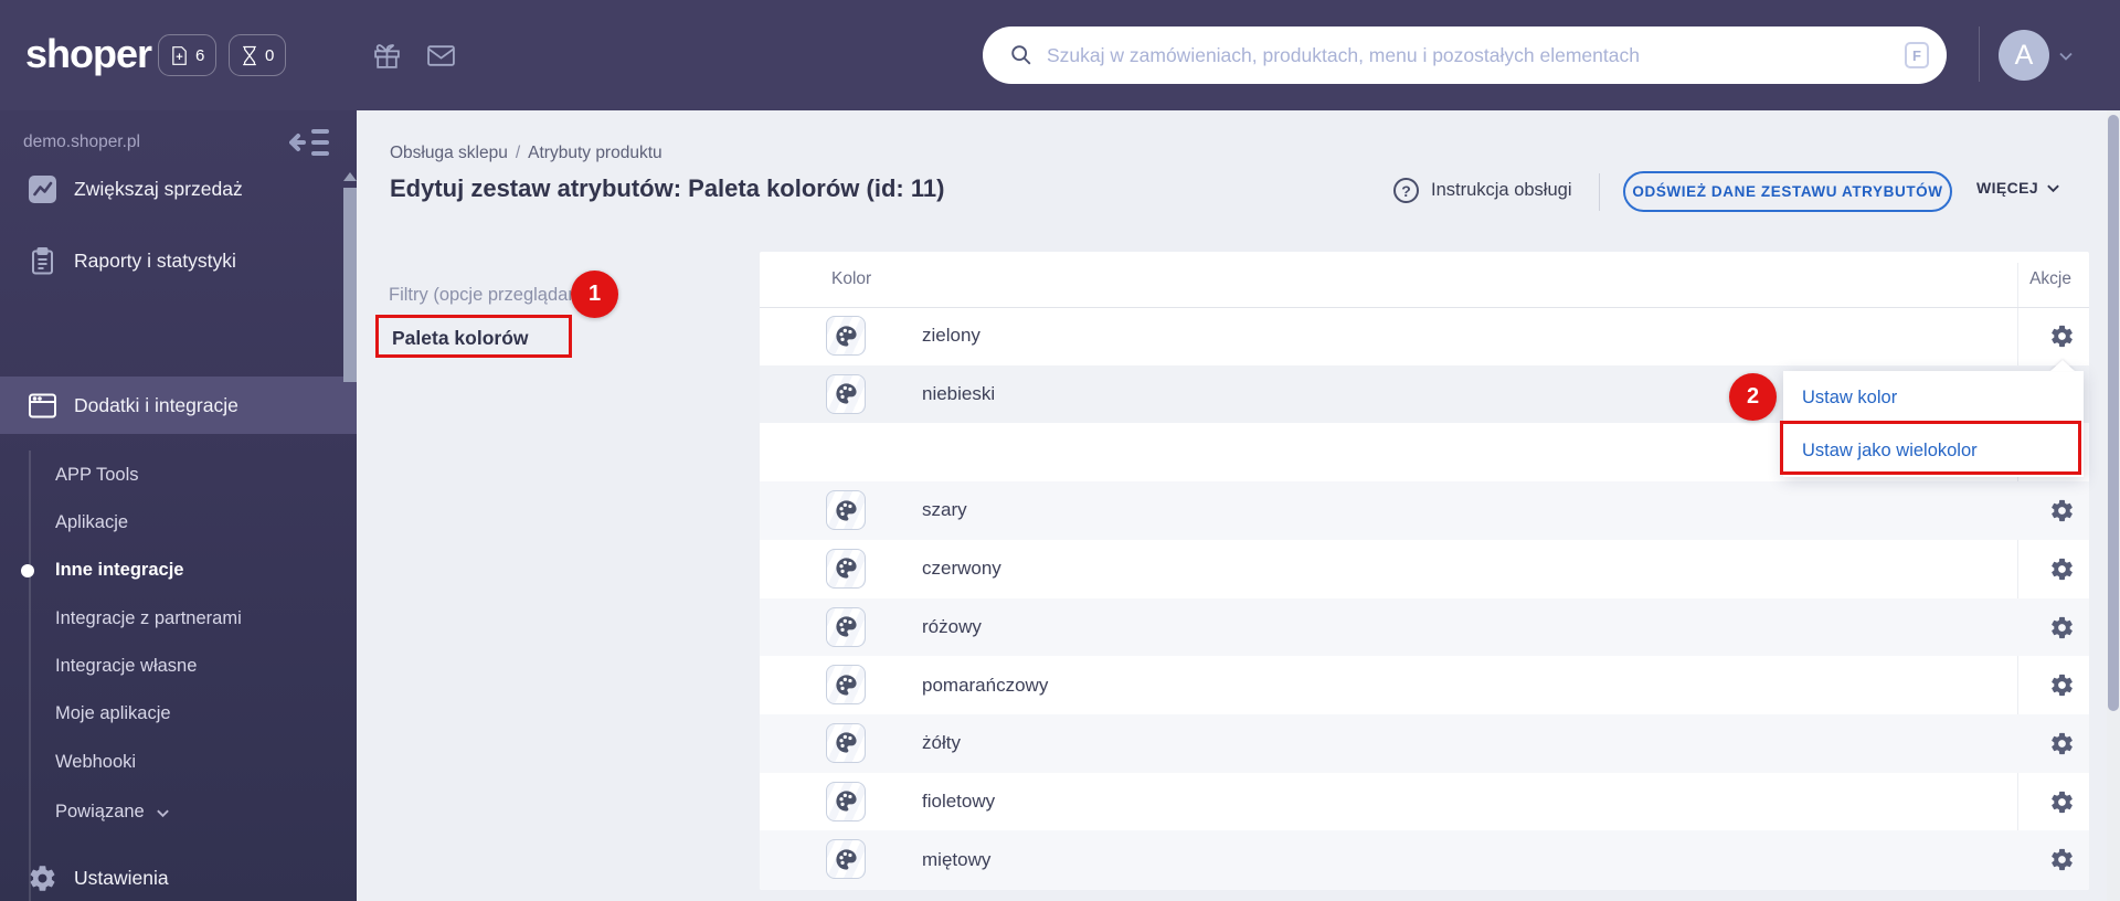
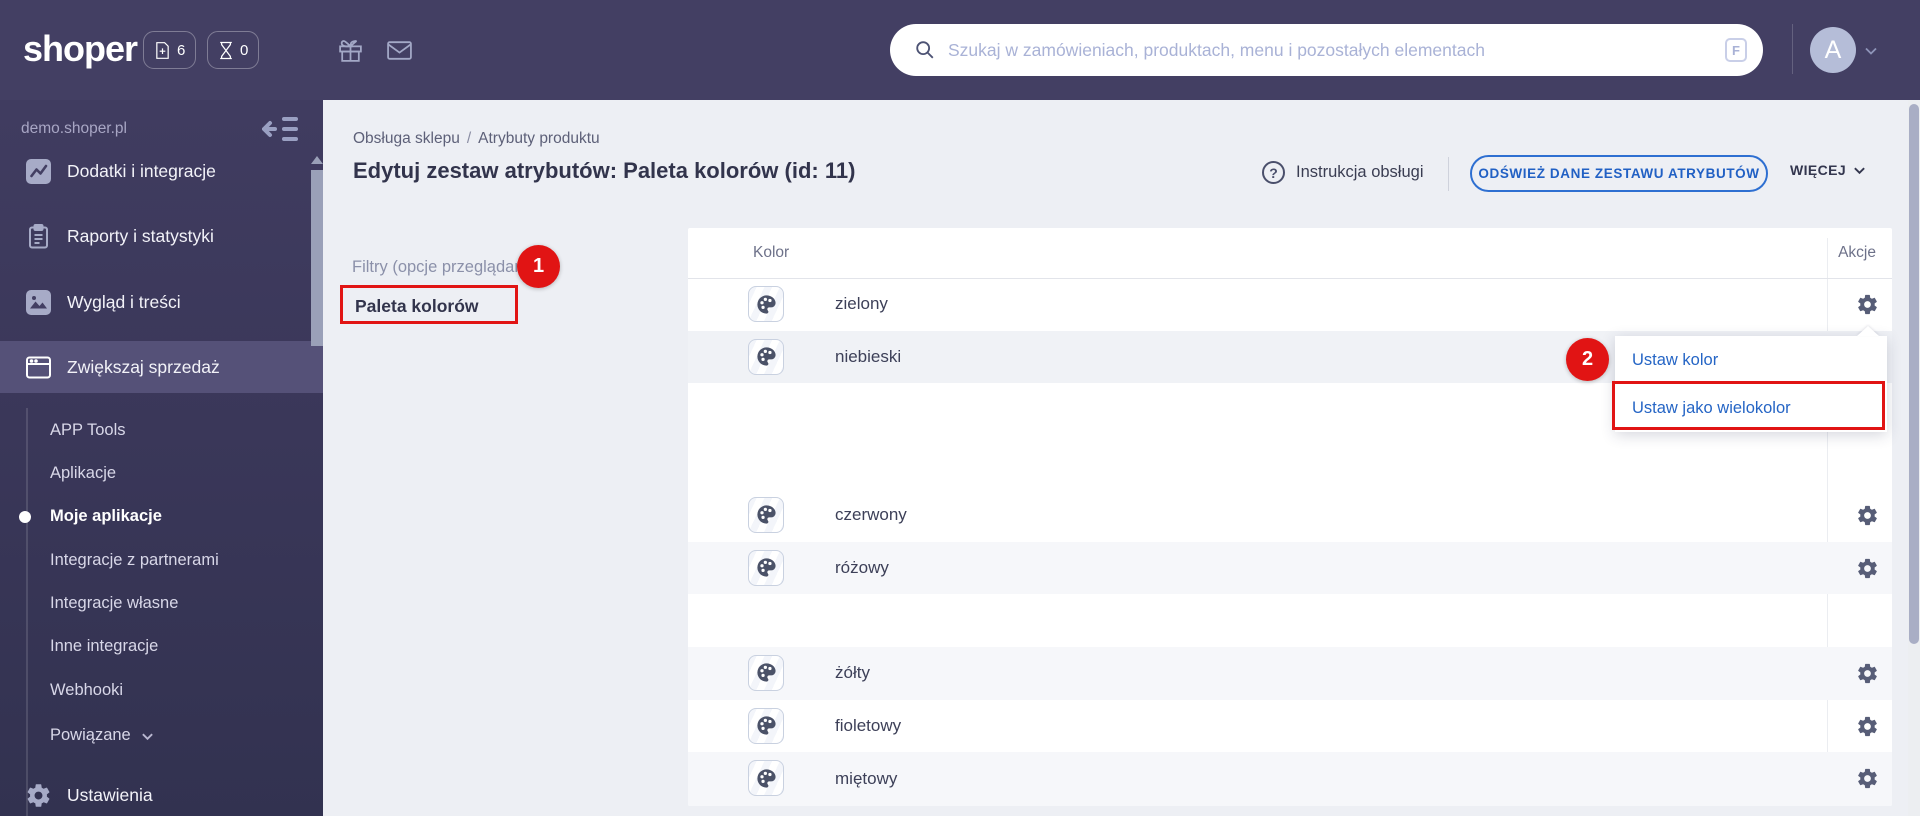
  shoper
  6
  0
  Szukaj w zamówieniach, produktach, menu i pozostałych elementach
  F
  A
  demo.shoper.pl
- Zwiększaj sprzedaż
+ Dodatki i integracje
  Raporty i statystyki
+ Wygląd i treści
- Dodatki i integracje
+ Zwiększaj sprzedaż
  APP Tools
  Aplikacje
- Inne integracje
+ Moje aplikacje
  Integracje z partnerami
  Integracje własne
- Moje aplikacje
+ Inne integracje
  Webhooki
  Powiązane
  Ustawienia
  Obsługa sklepu / Atrybuty produktu
  Edytuj zestaw atrybutów: Paleta kolorów (id: 11)
  ?
  Instrukcja obsługi
  ODŚWIEŻ DANE ZESTAWU ATRYBUTÓW
  WIĘCEJ
  Filtry (opcje przegląda
  Paleta kolorów
  1
  Kolor
  Akcje
  zielony
  niebieski
- szary
  czerwony
  różowy
- pomarańczowy
  żółty
  fioletowy
  miętowy
  Ustaw kolor
  Ustaw jako wielokolor
  2
